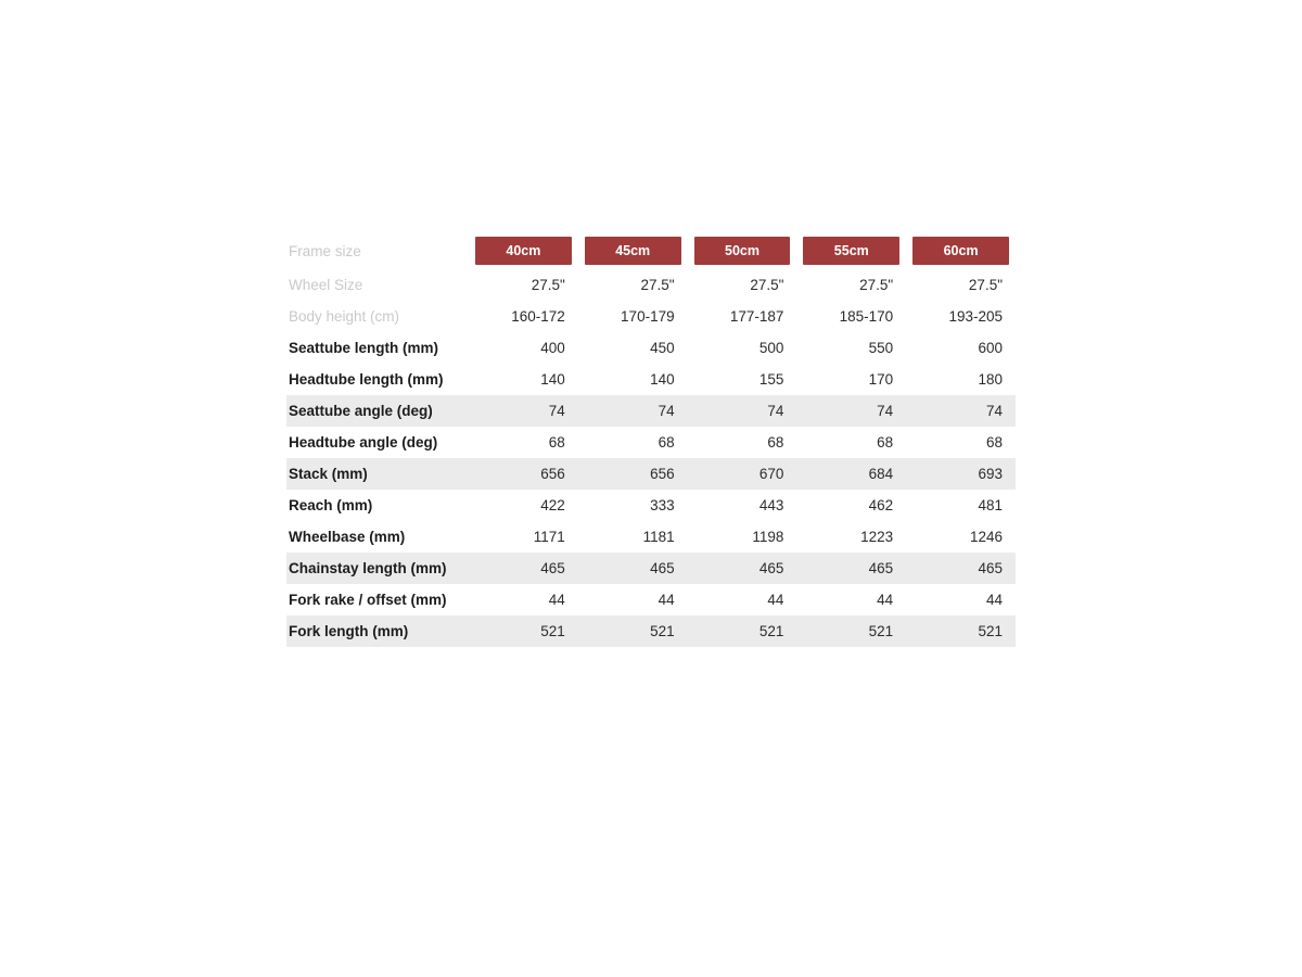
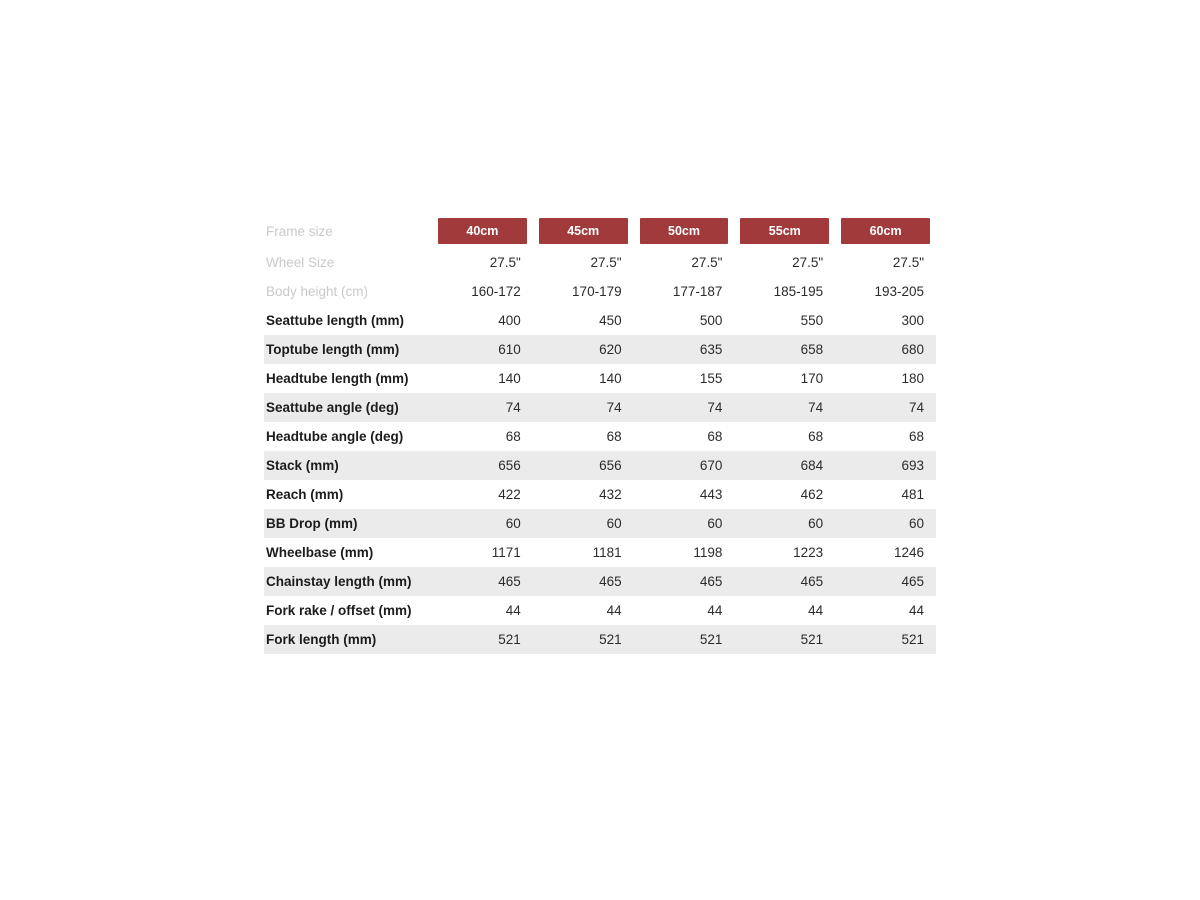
  Frame size	40cm	45cm	50cm	55cm	60cm
  Wheel Size	27.5"	27.5"	27.5"	27.5"	27.5"
- Body height (cm)	160-172	170-179	177-187	185-170	193-205
+ Body height (cm)	160-172	170-179	177-187	185-195	193-205
- Seattube length (mm)	400	450	500	550	600
+ Seattube length (mm)	400	450	500	550	300
+ Toptube length (mm)	610	620	635	658	680
  Headtube length (mm)	140	140	155	170	180
  Seattube angle (deg)	74	74	74	74	74
  Headtube angle (deg)	68	68	68	68	68
  Stack (mm)	656	656	670	684	693
- Reach (mm)	422	333	443	462	481
+ Reach (mm)	422	432	443	462	481
+ BB Drop (mm)	60	60	60	60	60
  Wheelbase (mm)	1171	1181	1198	1223	1246
  Chainstay length (mm)	465	465	465	465	465
  Fork rake / offset (mm)	44	44	44	44	44
  Fork length (mm)	521	521	521	521	521
